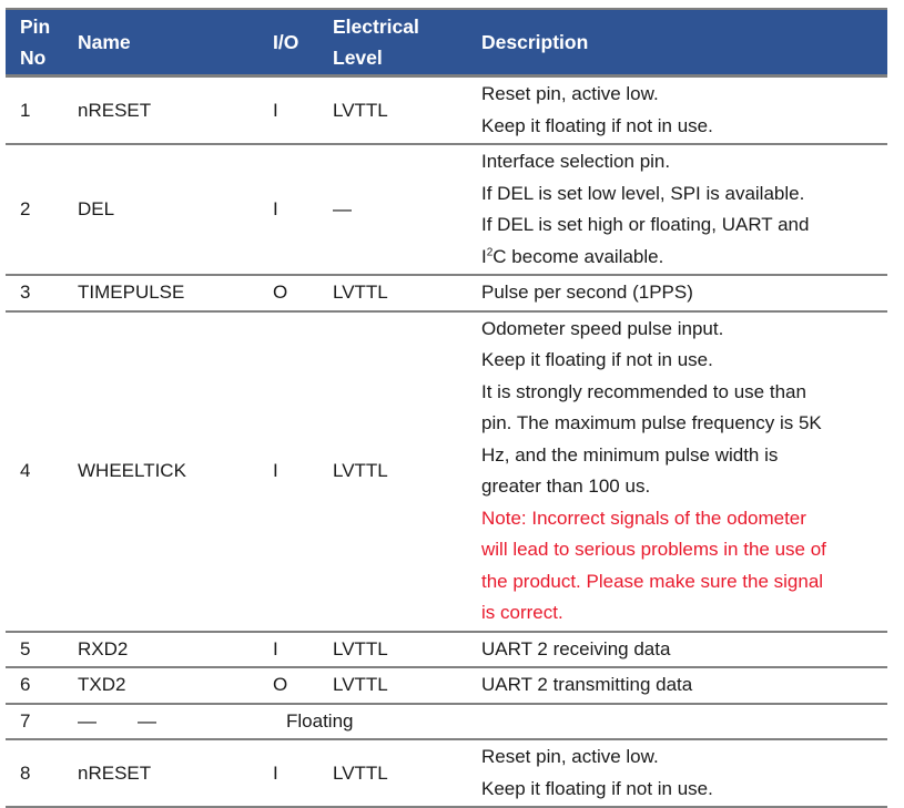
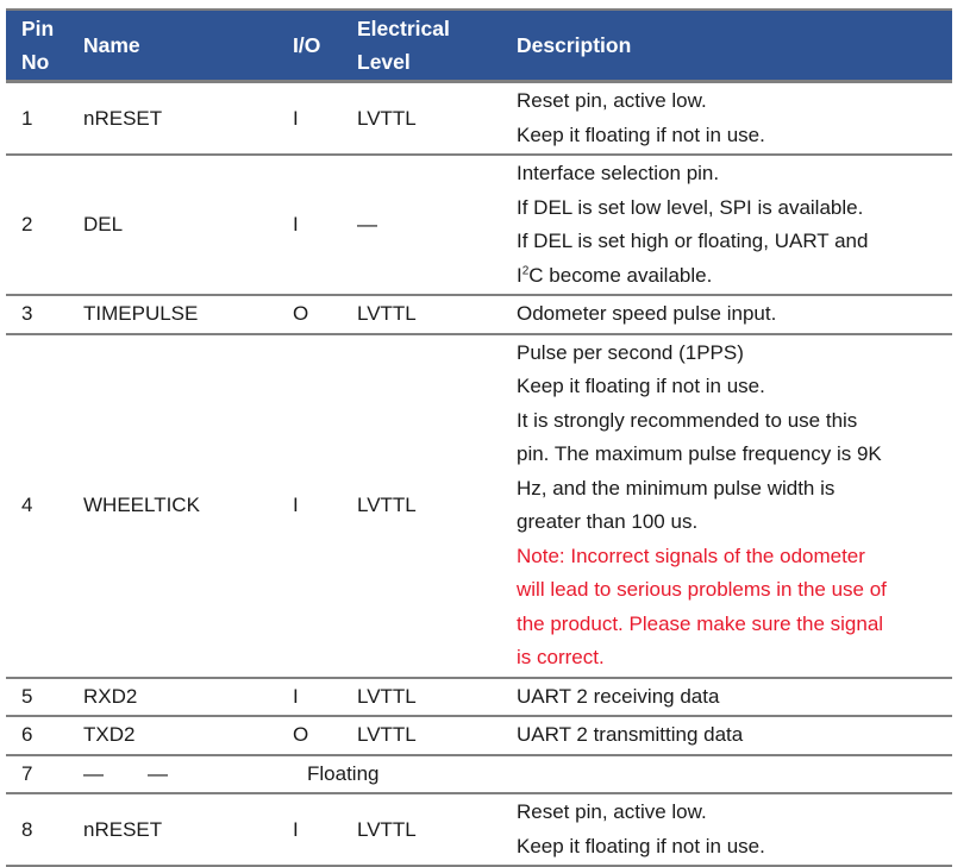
  Pin
  No
  Name
  I/O
  Electrical
  Level
  Description
  1
  nRESET
  I
  LVTTL
  Reset pin, active low.
  Keep it floating if not in use.
  2
  DEL
  I
  —
  Interface selection pin.
  If DEL is set low level, SPI is available.
  If DEL is set high or floating, UART and
  I2C become available.
  3
  TIMEPULSE
  O
  LVTTL
- Pulse per second (1PPS)
+ Odometer speed pulse input.
  4
  WHEELTICK
  I
  LVTTL
- Odometer speed pulse input.
+ Pulse per second (1PPS)
  Keep it floating if not in use.
- It is strongly recommended to use than
+ It is strongly recommended to use this
- pin. The maximum pulse frequency is 5K
+ pin. The maximum pulse frequency is 9K
  Hz, and the minimum pulse width is
  greater than 100 us.
  Note: Incorrect signals of the odometer
  will lead to serious problems in the use of
  the product. Please make sure the signal
  is correct.
  5
  RXD2
  I
  LVTTL
  UART 2 receiving data
  6
  TXD2
  O
  LVTTL
  UART 2 transmitting data
  7
  —
  —
  Floating
  8
  nRESET
  I
  LVTTL
  Reset pin, active low.
  Keep it floating if not in use.
